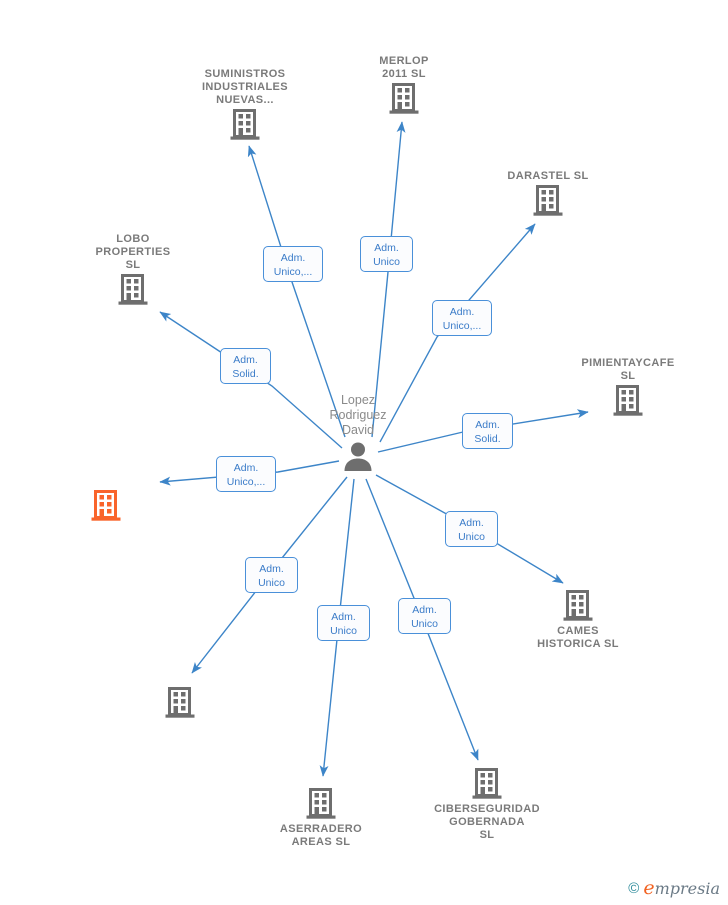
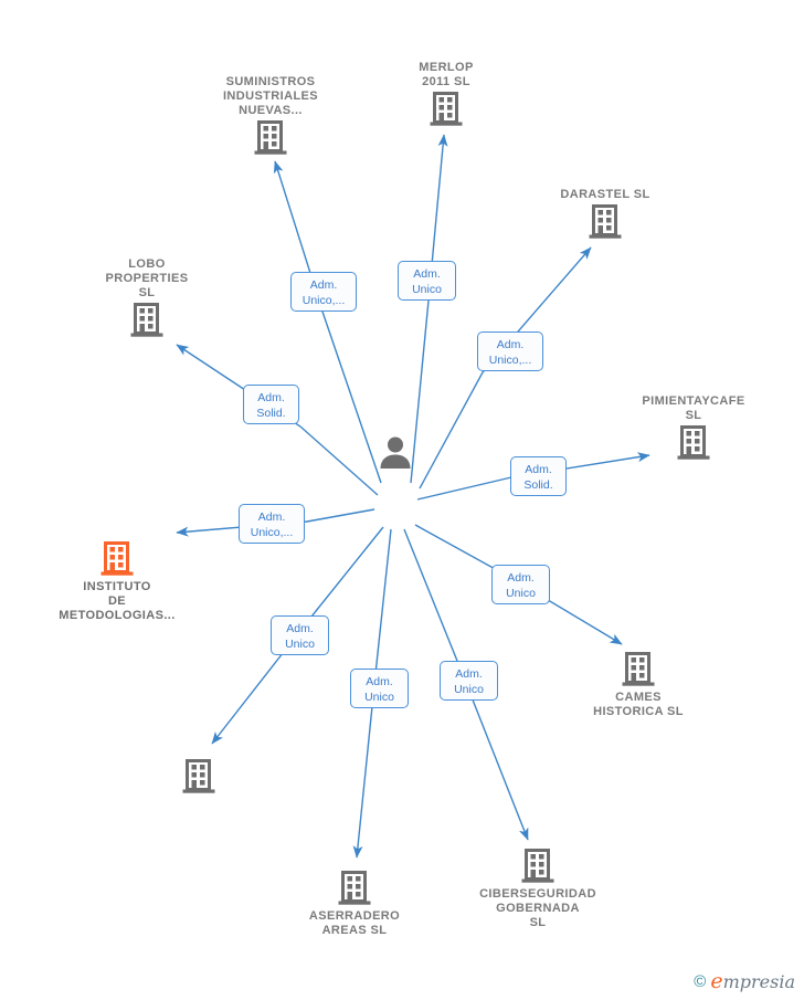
- Lopez
- Rodriguez
- David
  SUMINISTROS
  INDUSTRIALES
  NUEVAS...
  MERLOP
  2011 SL
  DARASTEL SL
  LOBO
  PROPERTIES
  SL
  PIMIENTAYCAFE
  SL
+ INSTITUTO
+ DE
+ METODOLOGIAS...
  CAMES
  HISTORICA SL
  CIBERSEGURIDAD
  GOBERNADA
  SL
  ASERRADERO
  AREAS SL
  Adm.
  Unico,...
  Adm.
  Unico
  Adm.
  Unico,...
  Adm.
  Solid.
  Adm.
  Solid.
  Adm.
  Unico,...
  Adm.
  Unico
  Adm.
  Unico
  Adm.
  Unico
  Adm.
  Unico
  ©
  empresia
